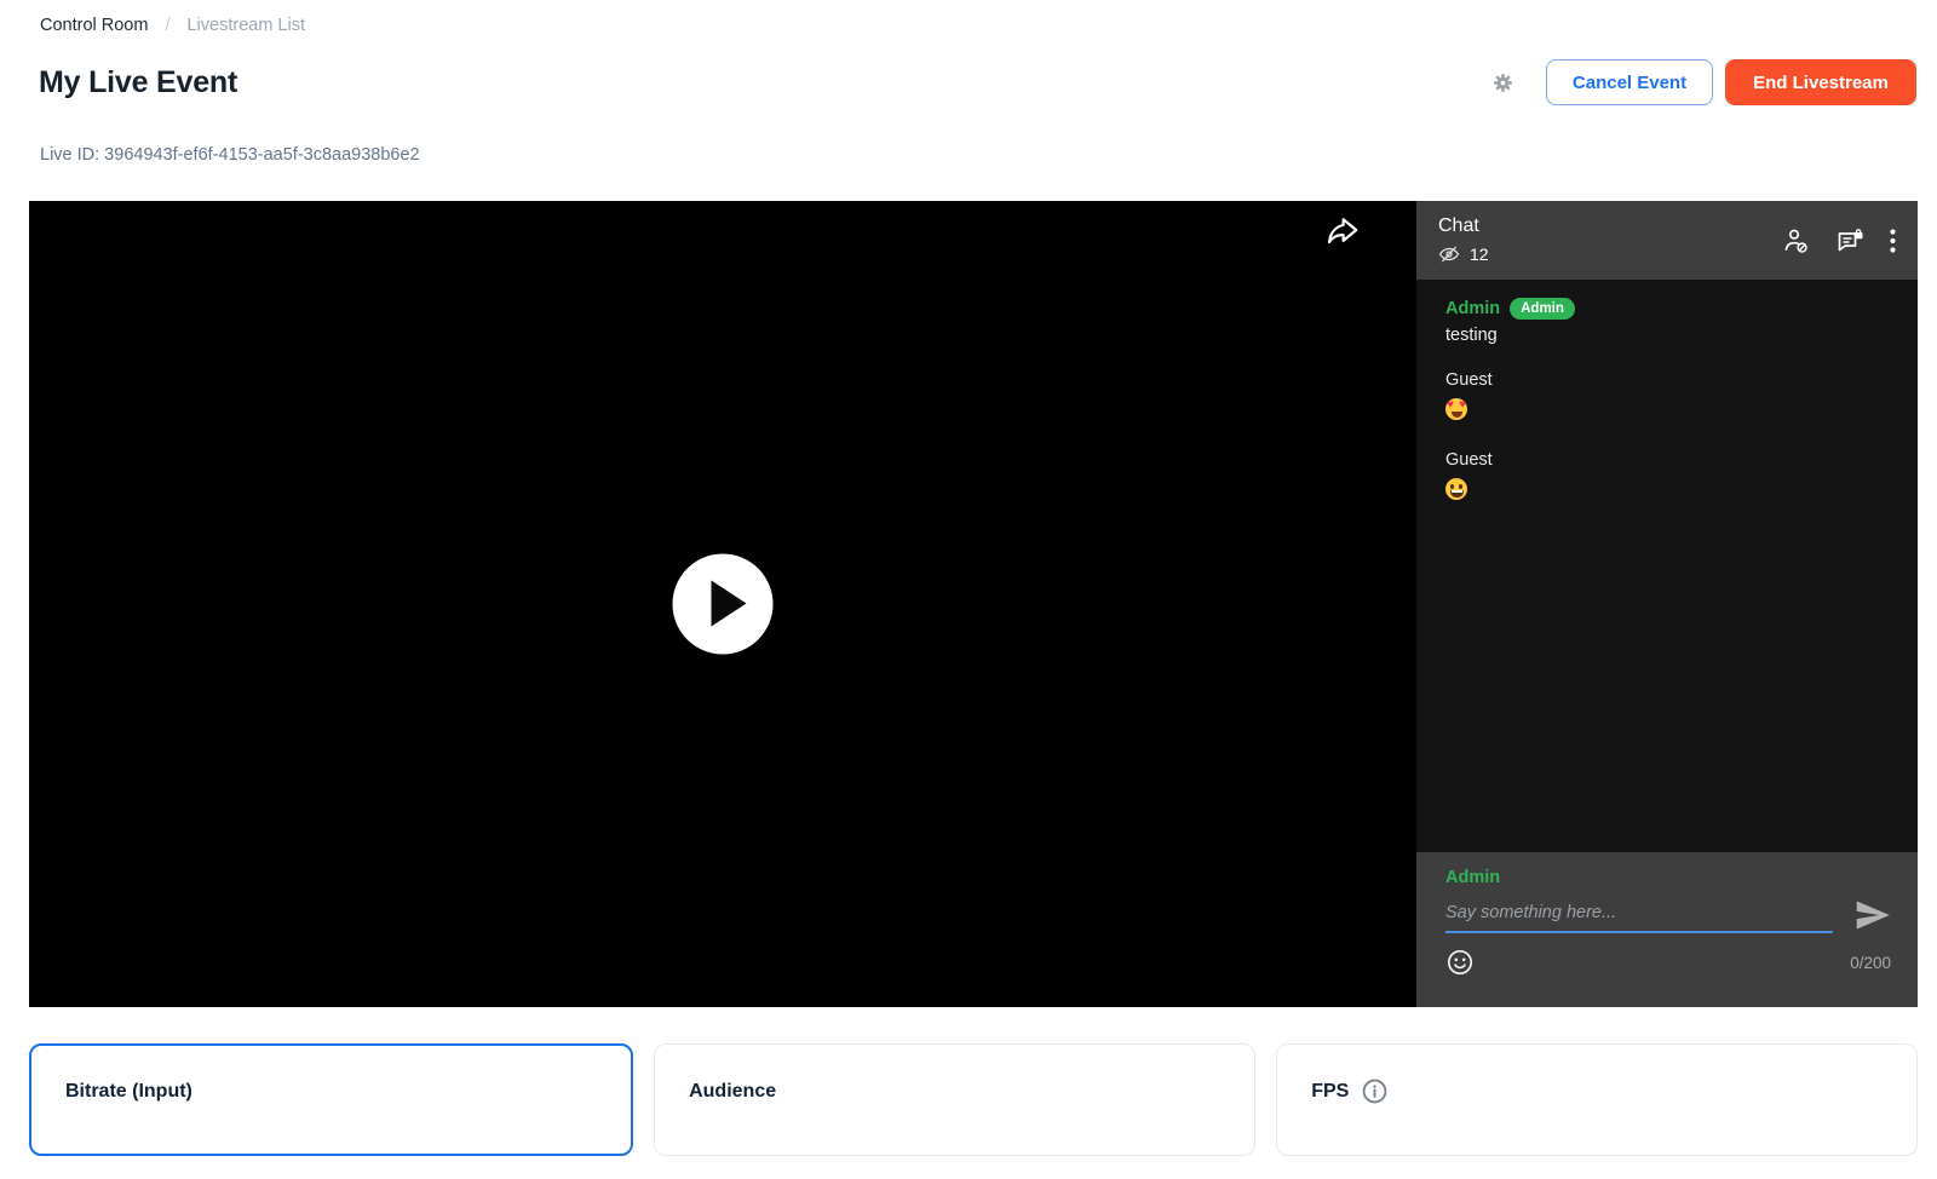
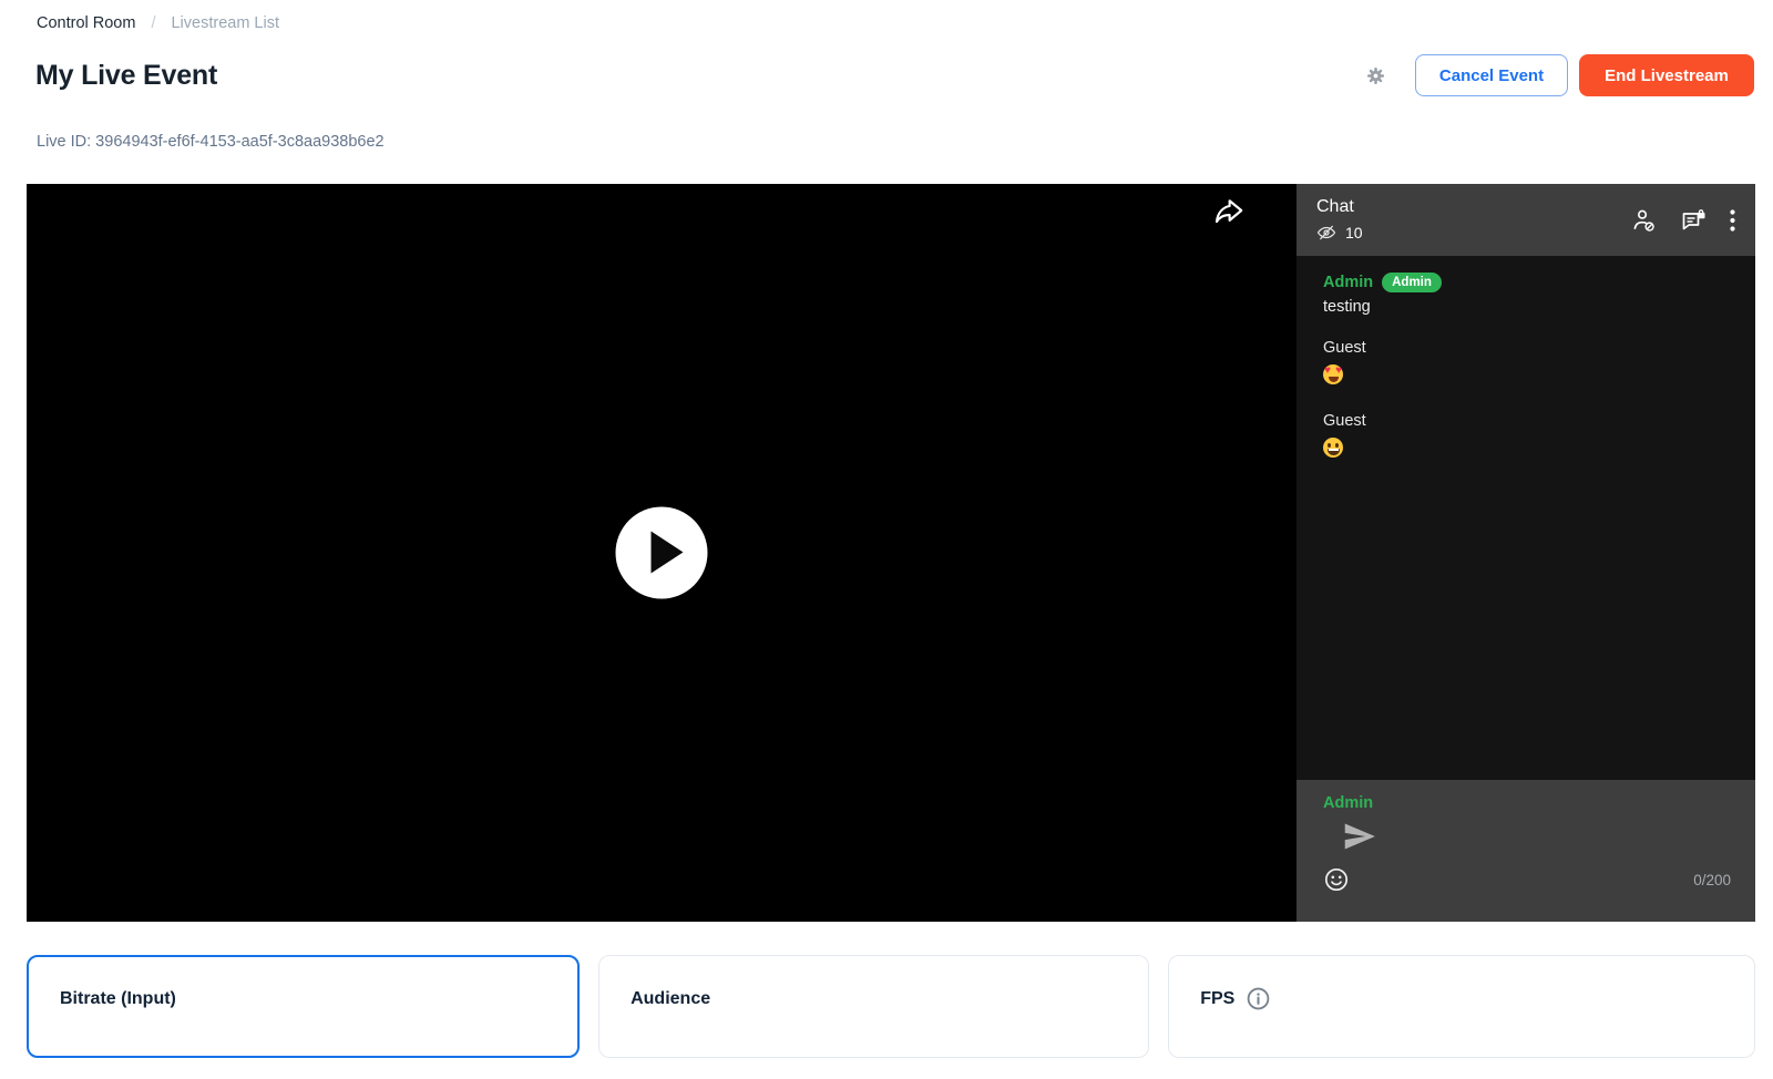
  Control Room
  /
  Livestream List
  My Live Event
  Cancel Event
  End Livestream
  Live ID: 3964943f-ef6f-4153-aa5f-3c8aa938b6e2
  Chat
- 12
+ 10
  Admin
  Admin
  testing
  Guest
  ♥
  ♥
  Guest
  Admin
- Say something here...
  0/200
  Bitrate (Input)
  Audience
  FPS
